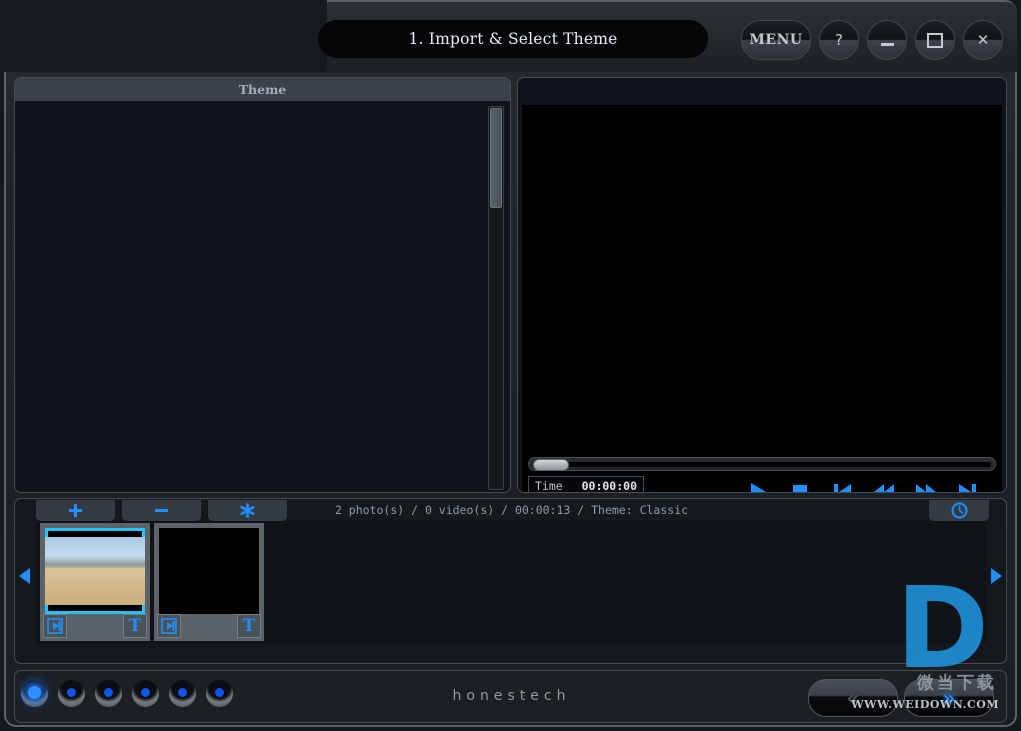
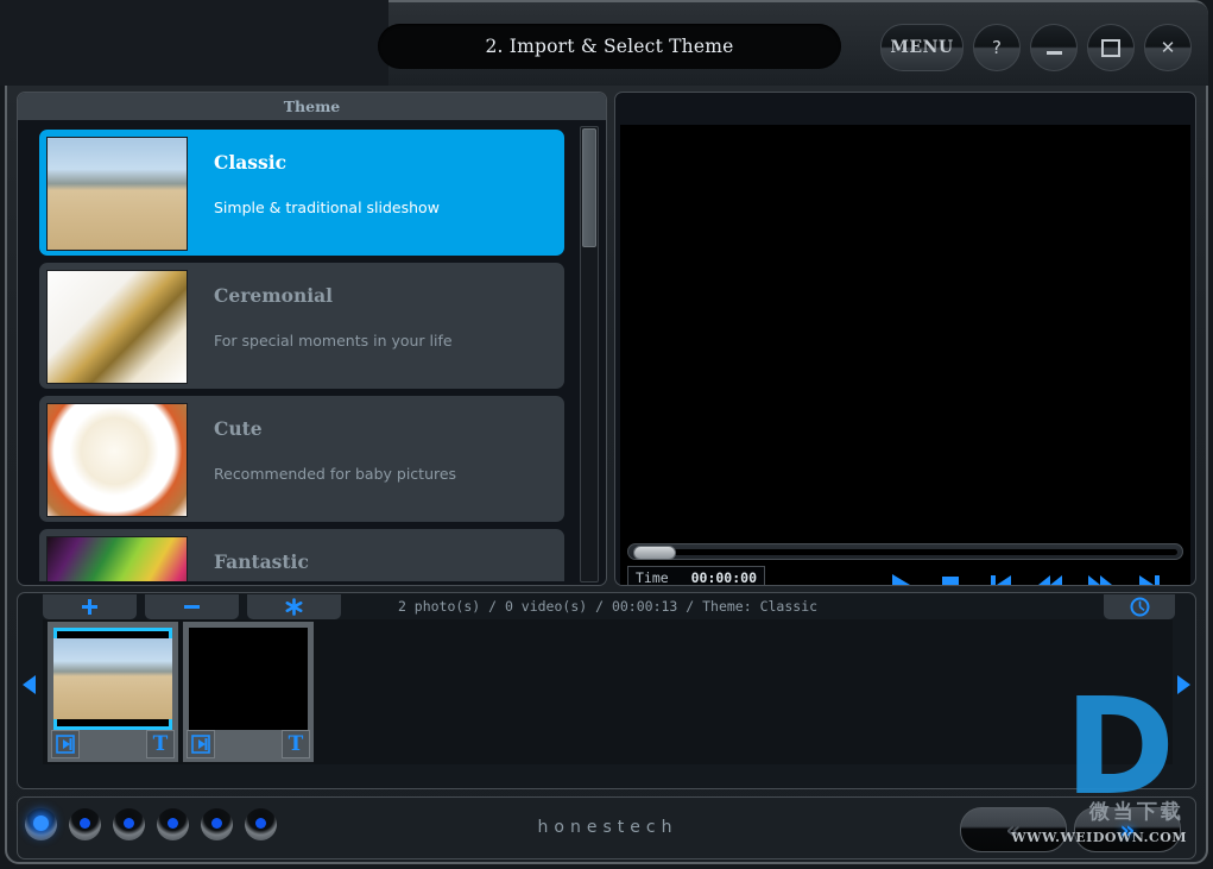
- 1. Import & Select Theme
+ 2. Import & Select Theme
  MENU
  ?
  ✕
  Theme
+ Classic
+ Simple & traditional slideshow
+ Ceremonial
+ For special moments in your life
+ Cute
+ Recommended for baby pictures
+ Fantastic
  Time
  00:00:00
  2 photo(s) / 0 video(s) / 00:00:13 / Theme: Classic
  T
  T
  honestech
  «
  »
  D
  微当下载
  WWW.WEIDOWN.COM
